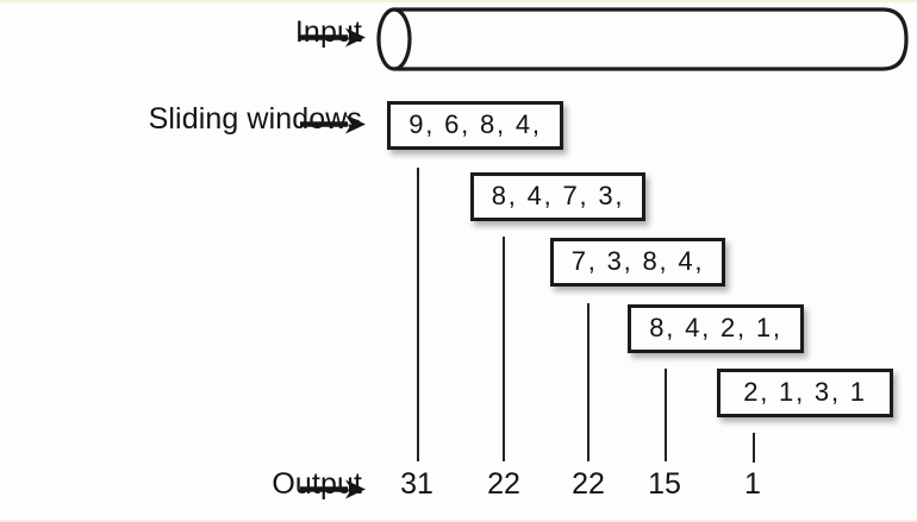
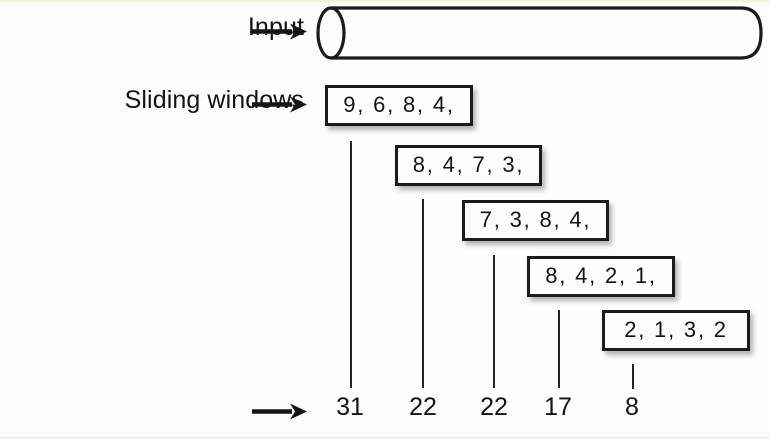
  Input
  Sliding windows
  9, 6, 8, 4,
  8, 4, 7, 3,
  7, 3, 8, 4,
  8, 4, 2, 1,
- 2, 1, 3, 1
+ 2, 1, 3, 2
- Output
  31
  22
  22
- 15
+ 17
- 1
+ 8
